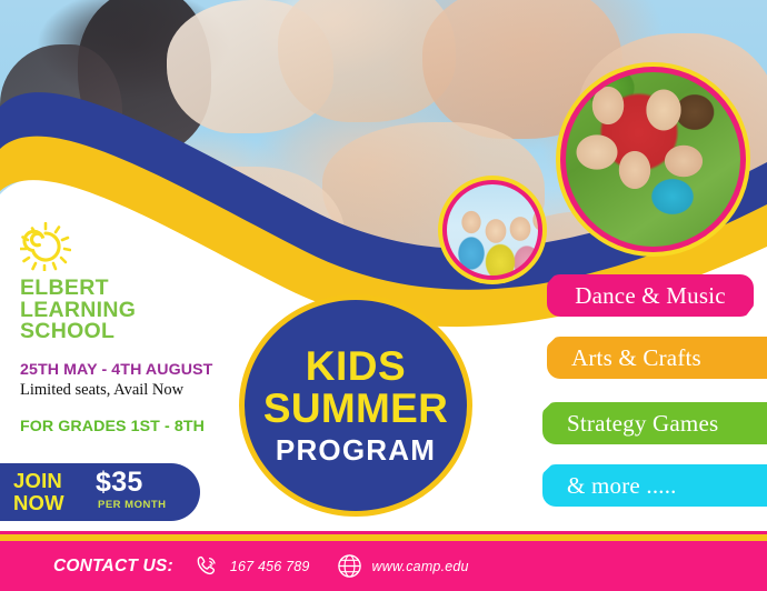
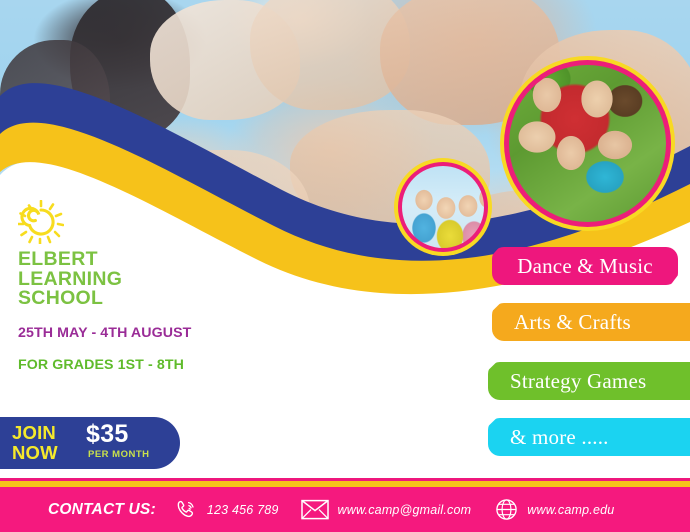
  ELBERT
  LEARNING
  SCHOOL
  25TH MAY - 4TH AUGUST
- Limited seats, Avail Now
  FOR GRADES 1ST - 8TH
  JOIN
  NOW
  $35
  PER MONTH
- KIDS
- SUMMER
- PROGRAM
  Dance & Music
  Arts & Crafts
  Strategy Games
  & more .....
  CONTACT US:
- 167 456 789
+ 123 456 789
+ www.camp@gmail.com
  www.camp.edu
